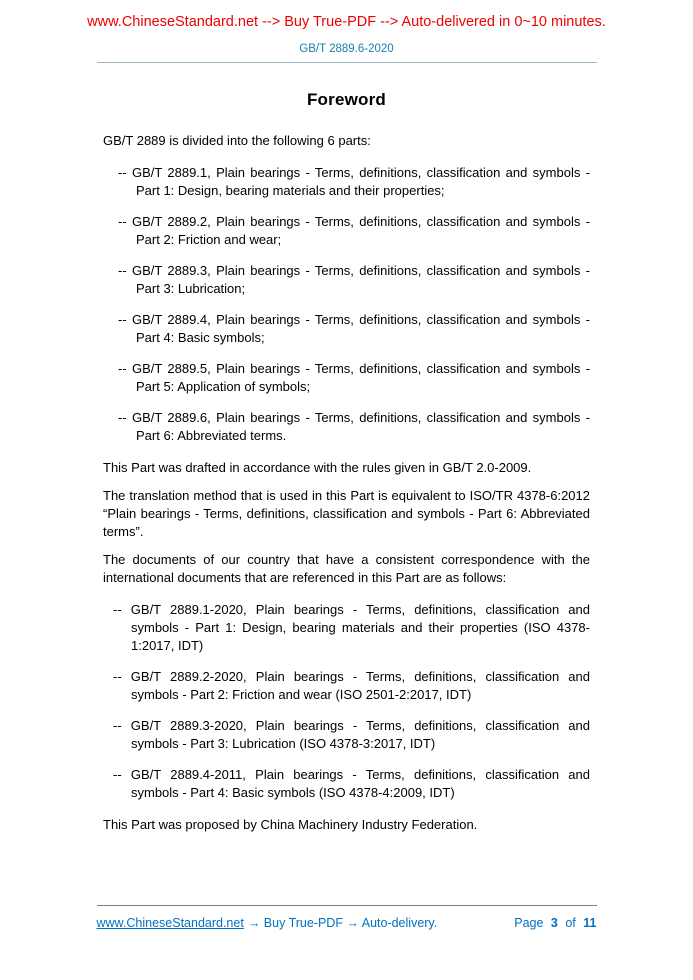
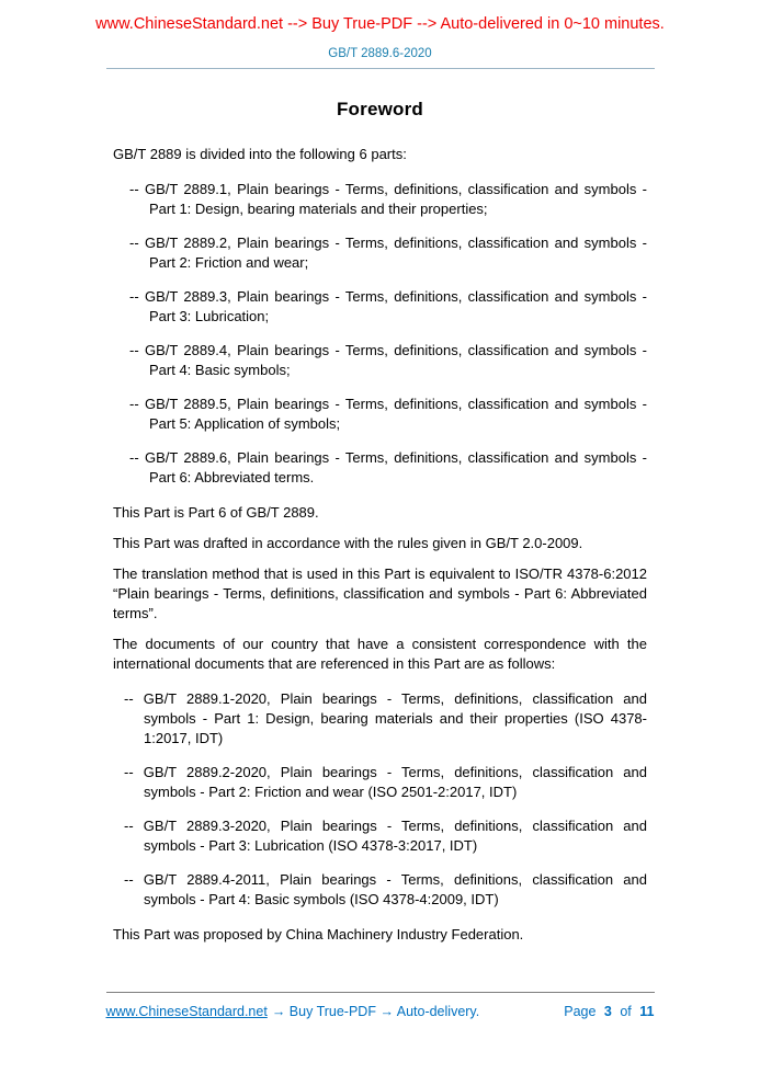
  www.ChineseStandard.net --> Buy True-PDF --> Auto-delivered in 0~10 minutes.
  GB/T 2889.6-2020
  Foreword
  GB/T 2889 is divided into the following 6 parts:
  -- GB/T 2889.1, Plain bearings - Terms, definitions, classification and symbols - Part 1: Design, bearing materials and their properties;
  -- GB/T 2889.2, Plain bearings - Terms, definitions, classification and symbols - Part 2: Friction and wear;
  -- GB/T 2889.3, Plain bearings - Terms, definitions, classification and symbols - Part 3: Lubrication;
  -- GB/T 2889.4, Plain bearings - Terms, definitions, classification and symbols - Part 4: Basic symbols;
  -- GB/T 2889.5, Plain bearings - Terms, definitions, classification and symbols - Part 5: Application of symbols;
  -- GB/T 2889.6, Plain bearings - Terms, definitions, classification and symbols - Part 6: Abbreviated terms.
+ This Part is Part 6 of GB/T 2889.
  This Part was drafted in accordance with the rules given in GB/T 2.0-2009.
  The translation method that is used in this Part is equivalent to ISO/TR 4378-6:2012 “Plain bearings - Terms, definitions, classification and symbols - Part 6: Abbreviated terms”.
  The documents of our country that have a consistent correspondence with the international documents that are referenced in this Part are as follows:
  -- GB/T 2889.1-2020, Plain bearings - Terms, definitions, classification and symbols - Part 1: Design, bearing materials and their properties (ISO 4378-1:2017, IDT)
  -- GB/T 2889.2-2020, Plain bearings - Terms, definitions, classification and symbols - Part 2: Friction and wear (ISO 2501-2:2017, IDT)
  -- GB/T 2889.3-2020, Plain bearings - Terms, definitions, classification and symbols - Part 3: Lubrication (ISO 4378-3:2017, IDT)
  -- GB/T 2889.4-2011, Plain bearings - Terms, definitions, classification and symbols - Part 4: Basic symbols (ISO 4378-4:2009, IDT)
  This Part was proposed by China Machinery Industry Federation.
  www.ChineseStandard.net → Buy True-PDF → Auto-delivery.
  Page 3 of 11
